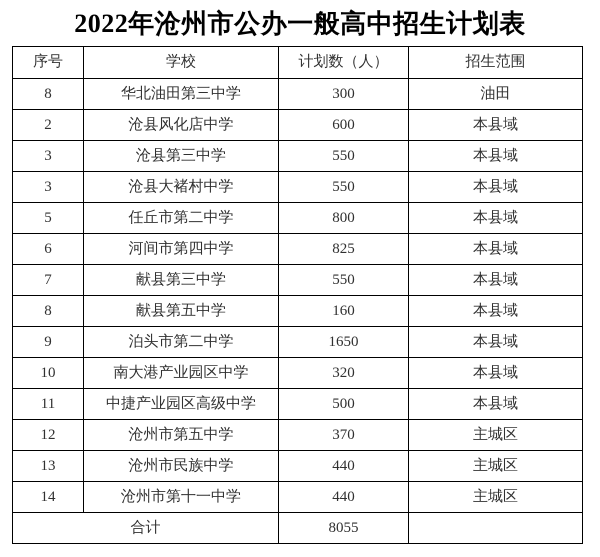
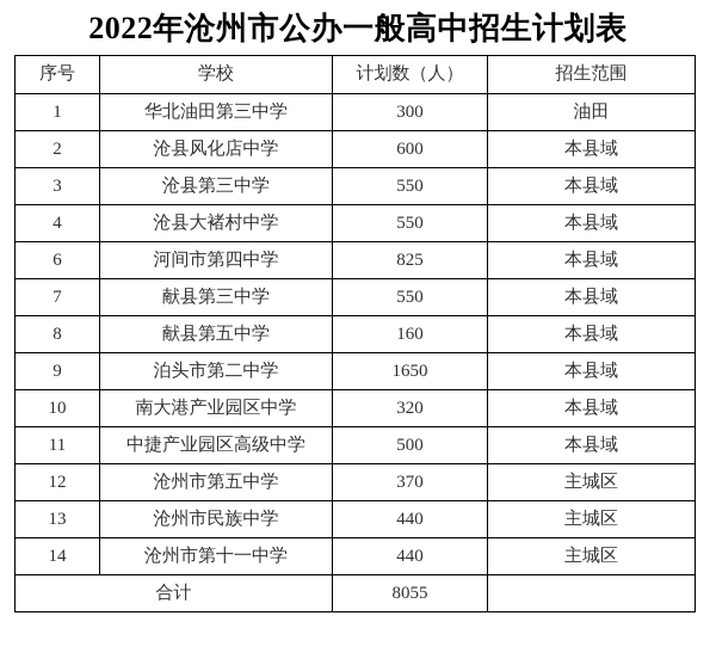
  2022年沧州市公办一般高中招生计划表
  序号	学校	计划数（人）	招生范围
- 8	华北油田第三中学	300	油田
+ 1	华北油田第三中学	300	油田
  2	沧县风化店中学	600	本县域
  3	沧县第三中学	550	本县域
- 3	沧县大褚村中学	550	本县域
+ 4	沧县大褚村中学	550	本县域
- 5	任丘市第二中学	800	本县域
  6	河间市第四中学	825	本县域
  7	献县第三中学	550	本县域
  8	献县第五中学	160	本县域
  9	泊头市第二中学	1650	本县域
  10	南大港产业园区中学	320	本县域
  11	中捷产业园区高级中学	500	本县域
  12	沧州市第五中学	370	主城区
  13	沧州市民族中学	440	主城区
  14	沧州市第十一中学	440	主城区
  合计	8055
